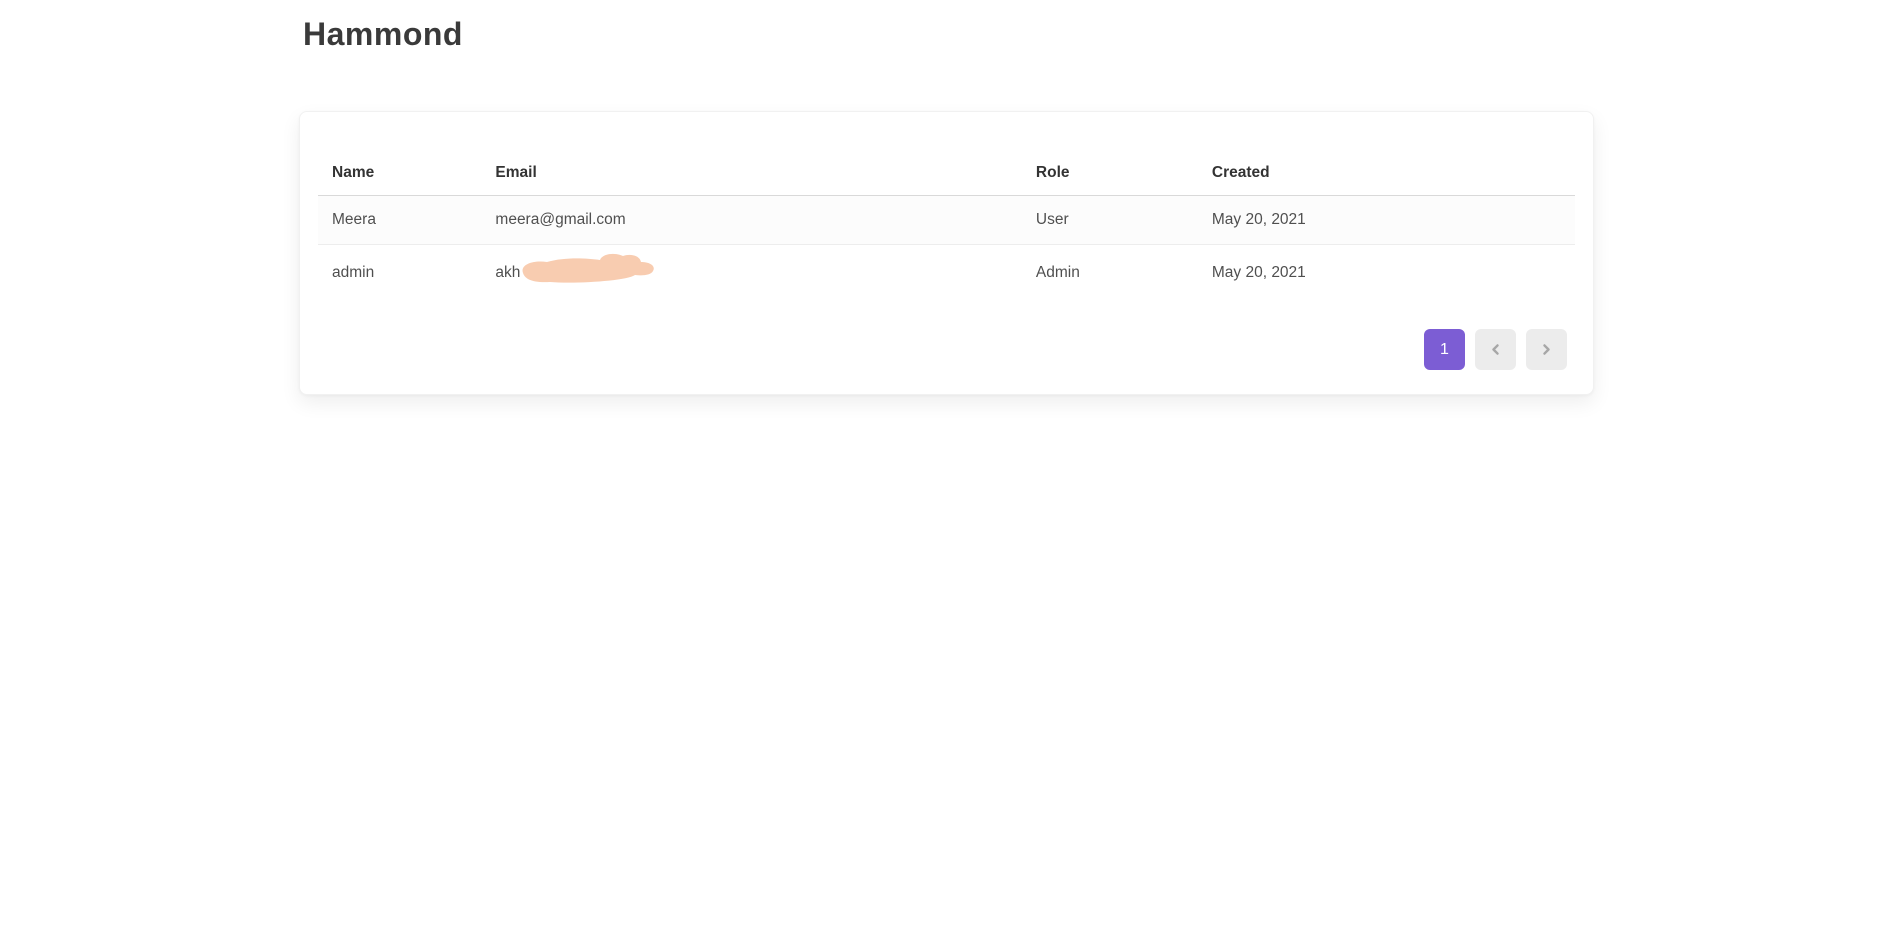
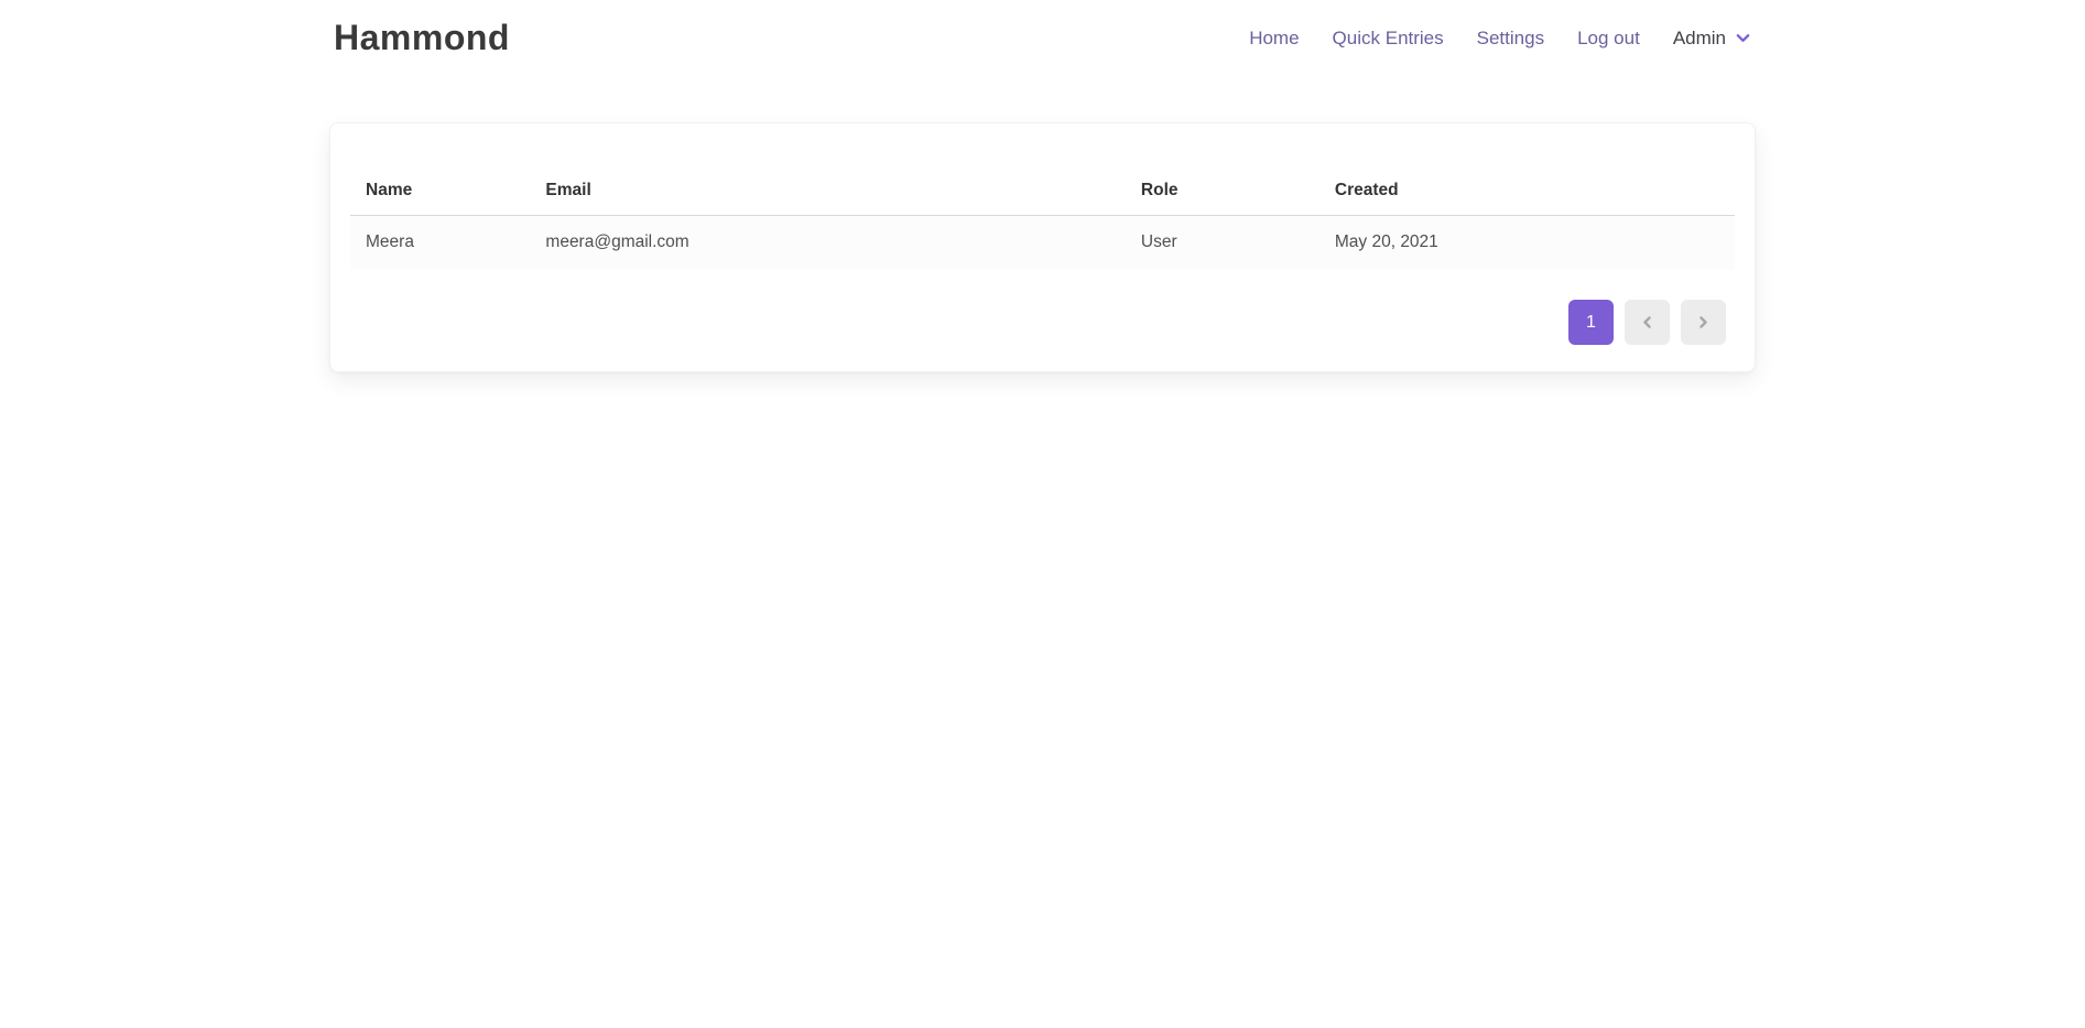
  Hammond
+ Home
+ Quick Entries
+ Settings
+ Log out
+ Admin
  Name	Email	Role	Created
  Meera	meera@gmail.com	User	May 20, 2021
- admin	akh	Admin	May 20, 2021
  1
